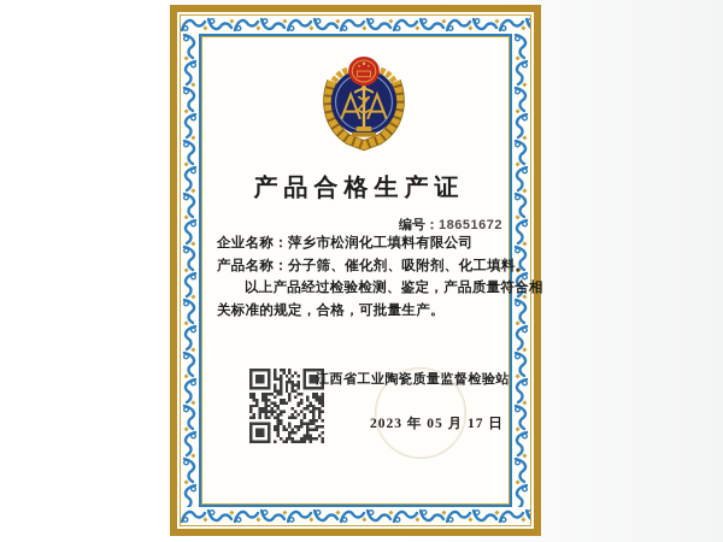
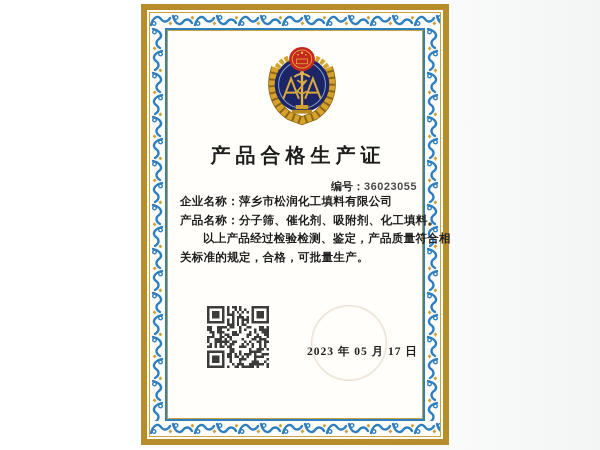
  产品合格生产证
- 编号：18651672
+ 编号：36023055
  企业名称：萍乡市松润化工填料有限公司
  产品名称：分子筛、催化剂、吸附剂、化工填料。
  以上产品经过检验检测、鉴定，产品质量符合相
  关标准的规定，合格，可批量生产。
- 江西省工业陶瓷质量监督检验站
  2023 年 05 月 17 日
